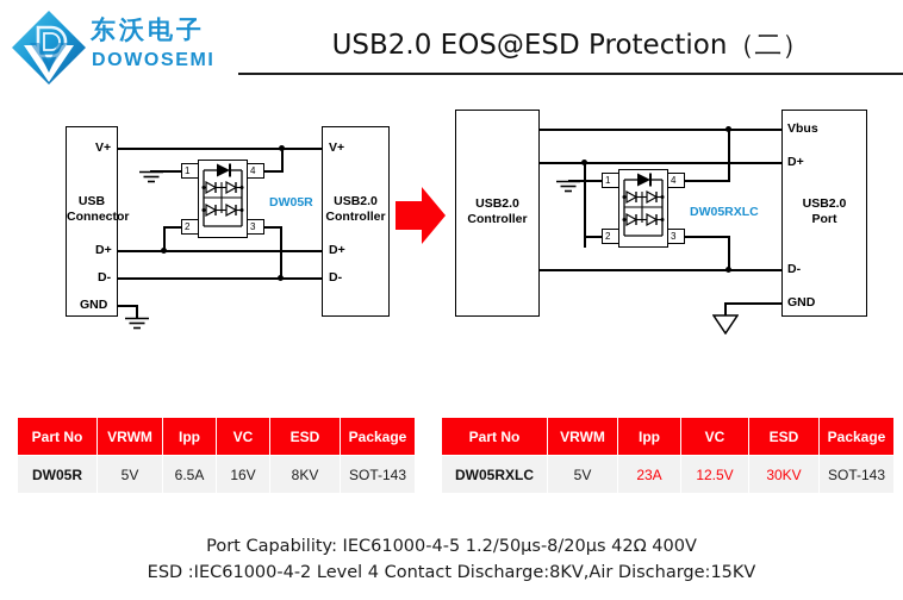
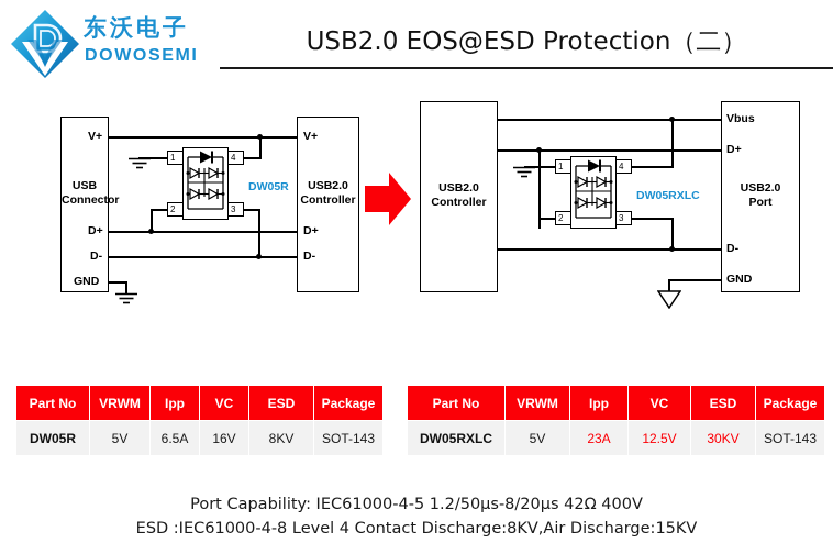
  东沃电子
  DOWOSEMI
  USB2.0 EOS@ESD Protection（二）
  USB
  Connector
  USB2.0
  Controller
  V+
  D+
  D-
  GND
  V+
  D+
  D-
  1
  4
  2
  3
  DW05R
  USB2.0
  Controller
  USB2.0
  Port
  Vbus
  D+
  D-
  GND
  1
  4
  2
  3
  DW05RXLC
  Part No	VRWM	Ipp	VC	ESD	Package
  DW05R	5V	6.5A	16V	8KV	SOT-143
  Part No	VRWM	Ipp	VC	ESD	Package
  DW05RXLC	5V	23A	12.5V	30KV	SOT-143
  Port Capability: IEC61000-4-5 1.2/50μs-8/20μs 42Ω 400V
- ESD :IEC61000-4-2 Level 4 Contact Discharge:8KV,Air Discharge:15KV
+ ESD :IEC61000-4-8 Level 4 Contact Discharge:8KV,Air Discharge:15KV
